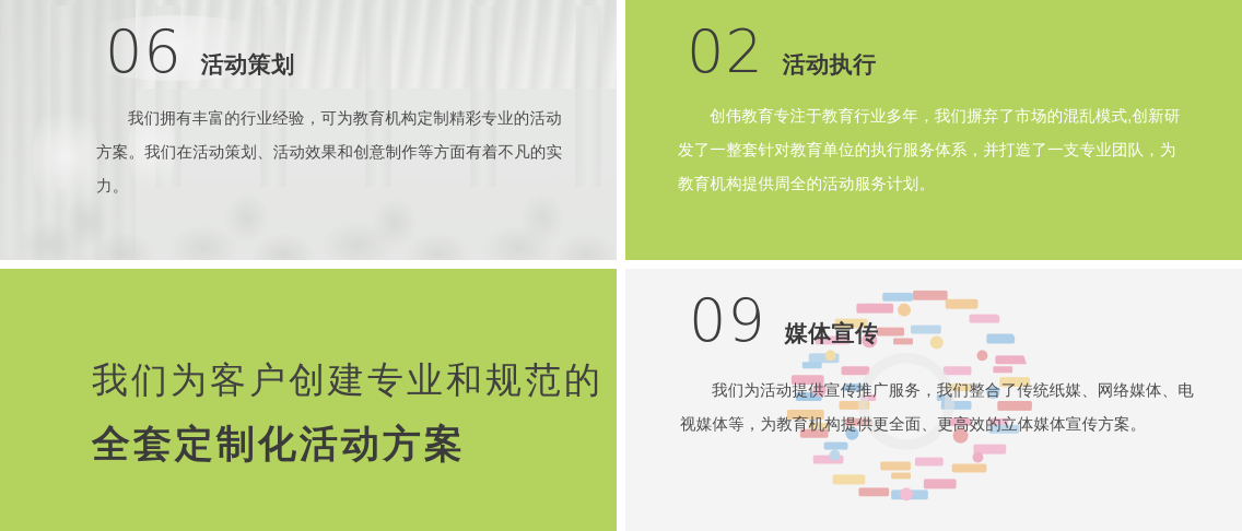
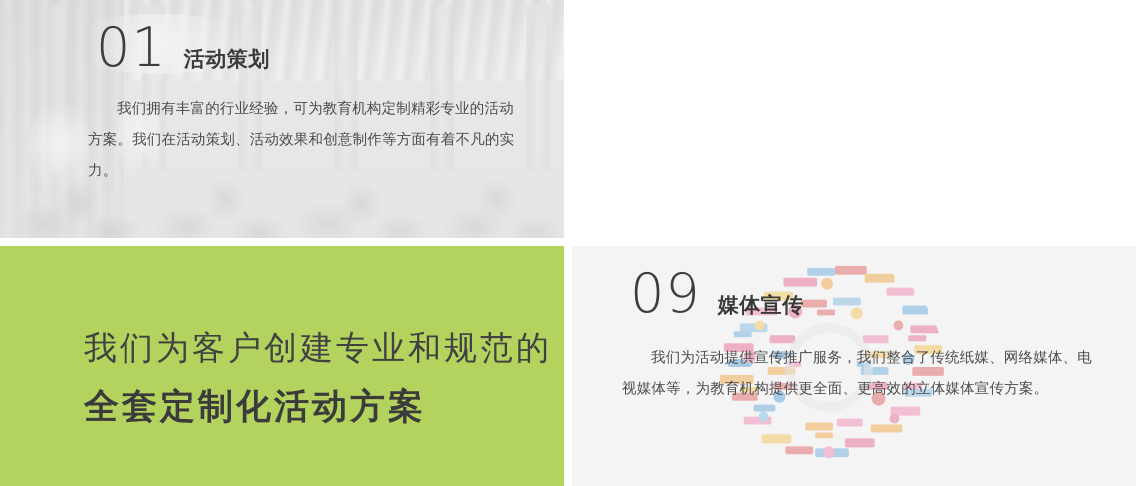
- 06
+ 01
  活动策划
  我们拥有丰富的行业经验，可为教育机构定制精彩专业的活动方案。我们在活动策划、活动效果和创意制作等方面有着不凡的实力。
- 02
- 活动执行
- 创伟教育专注于教育行业多年，我们摒弃了市场的混乱模式,创新研发了一整套针对教育单位的执行服务体系，并打造了一支专业团队，为教育机构提供周全的活动服务计划。
  我们为客户创建专业和规范的
  全套定制化活动方案
  09
  媒体宣传
  我们为活动提供宣传推广服务，我们整合了传统纸媒、网络媒体、电视媒体等，为教育机构提供更全面、更高效的立体媒体宣传方案。
